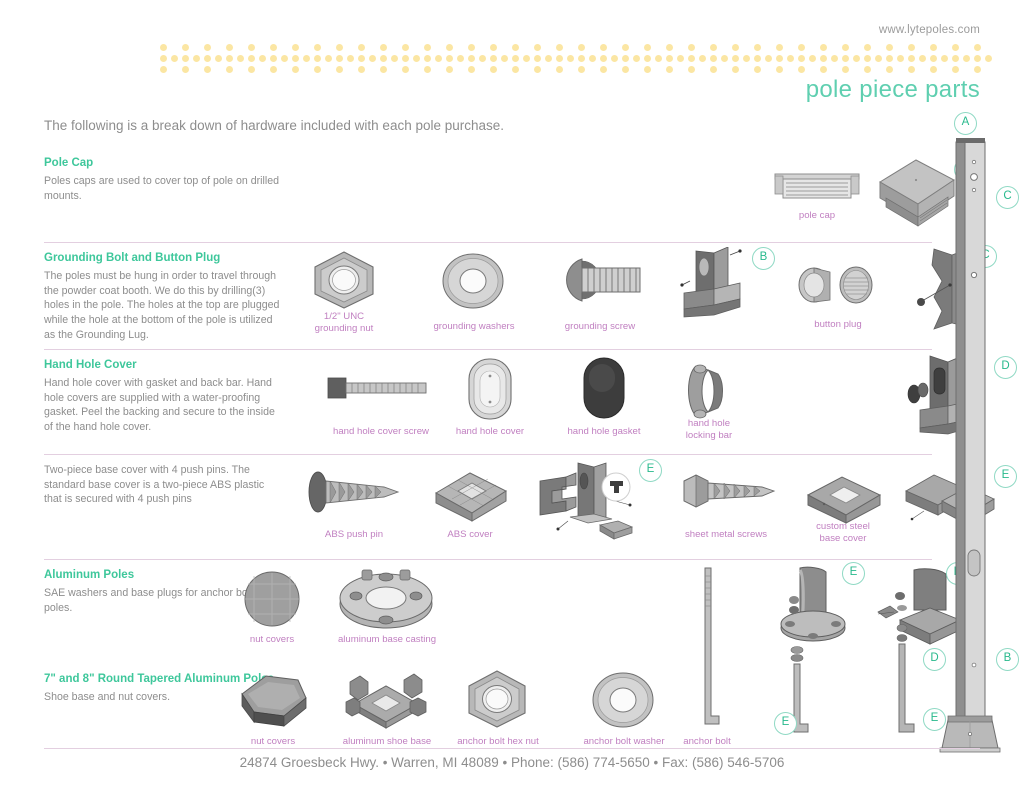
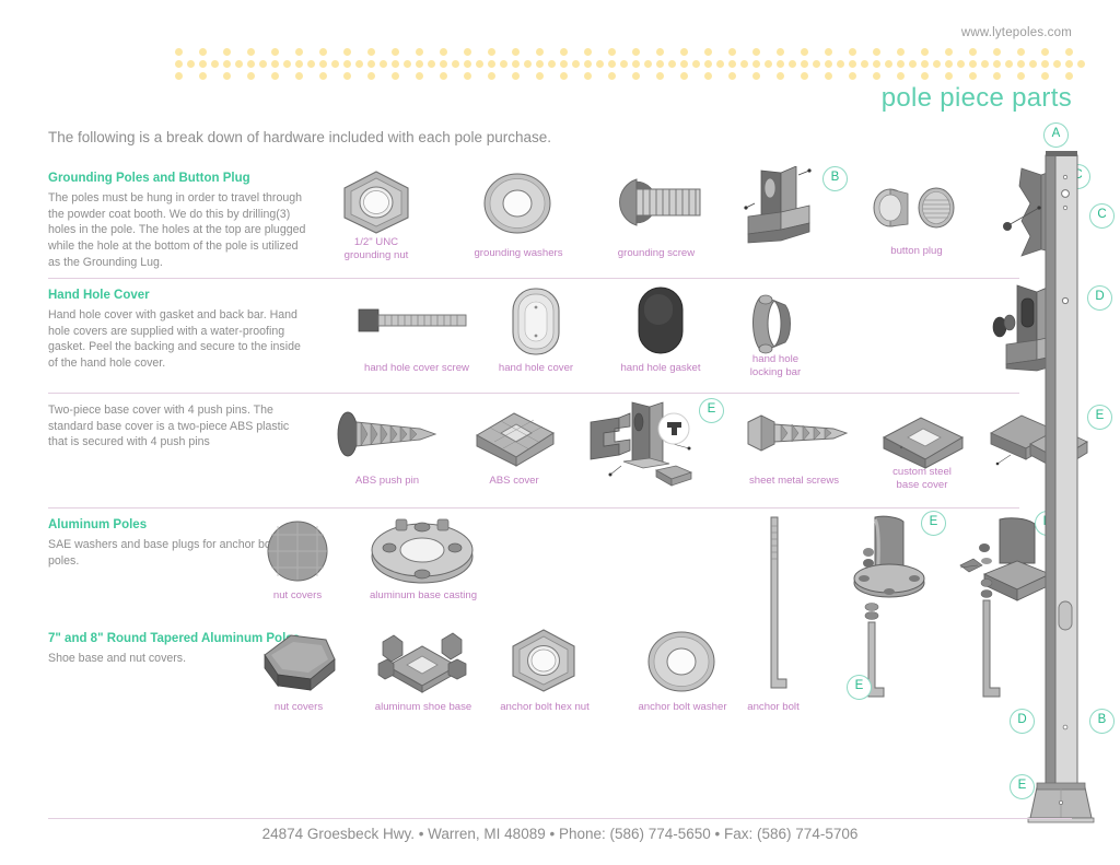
  www.lytepoles.com
  pole piece parts
  The following is a break down of hardware included with each pole purchase.
- Pole Cap
- Poles caps are used to cover top of pole on drilled mounts.
- pole cap
- Grounding Bolt and Button Plug
+ Grounding Poles and Button Plug
  The poles must be hung in order to travel through the powder coat booth. We do this by drilling(3) holes in the pole. The holes at the top are plugged while the hole at the bottom of the pole is utilized as the Grounding Lug.
  1/2" UNC
  grounding nut
  grounding washers
  grounding screw
  B
  button plug
  Hand Hole Cover
  Hand hole cover with gasket and back bar. Hand hole covers are supplied with a water-proofing gasket. Peel the backing and secure to the inside of the hand hole cover.
  hand hole cover screw
  hand hole cover
  hand hole gasket
  hand hole
  locking bar
  D
  Two-piece base cover with 4 push pins. The standard base cover is a two-piece ABS plastic that is secured with 4 push pins
  ABS push pin
  ABS cover
  E
  sheet metal screws
  custom steel
  base cover
  E
  Aluminum Poles
  SAE washers and base plugs for anchor bo poles.
  nut covers
  aluminum base casting
  E
  7" and 8" Round Tapered Aluminum Pol
  Shoe base and nut covers.
  nut covers
  aluminum shoe base
  anchor bolt hex nut
  anchor bolt washer
  anchor bolt
  E
  A
  C
  D
  B
  E
- 24874 Groesbeck Hwy. • Warren, MI 48089 • Phone: (586) 774-5650 • Fax: (586) 546-5706
+ 24874 Groesbeck Hwy. • Warren, MI 48089 • Phone: (586) 774-5650 • Fax: (586) 774-5706
